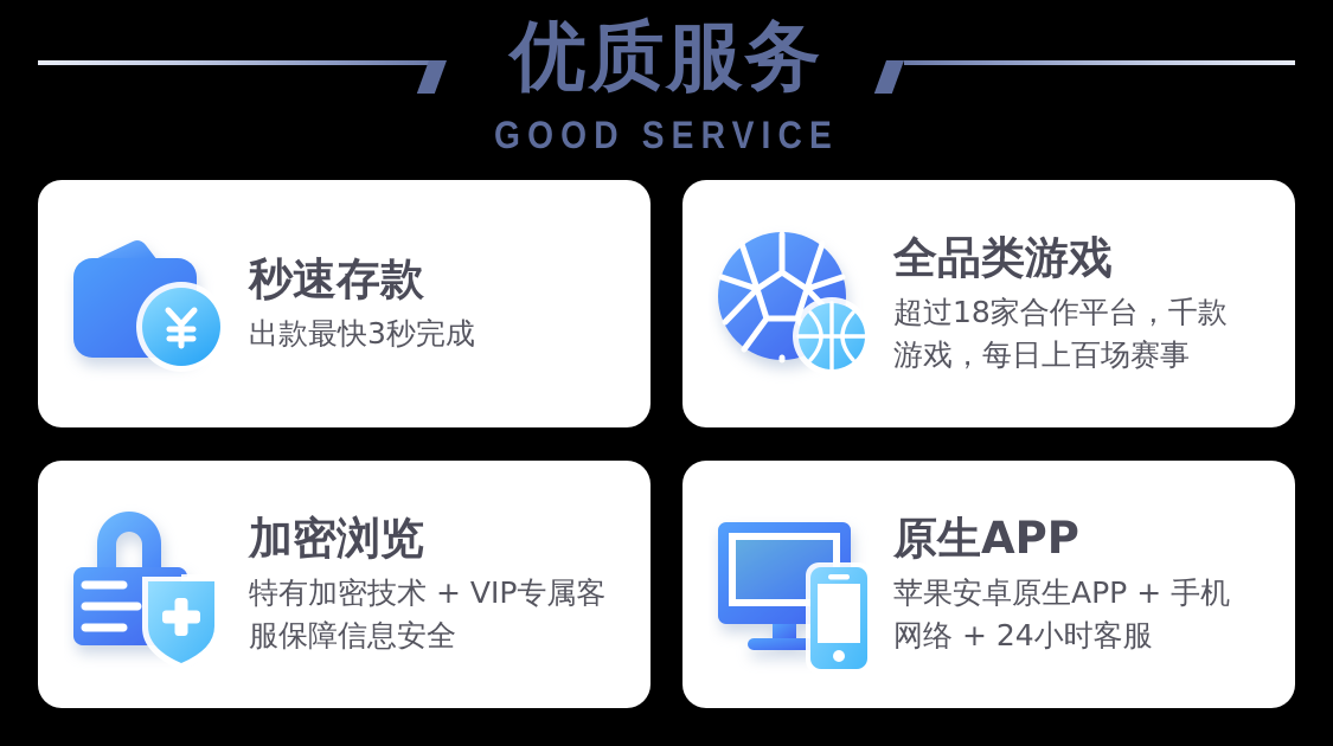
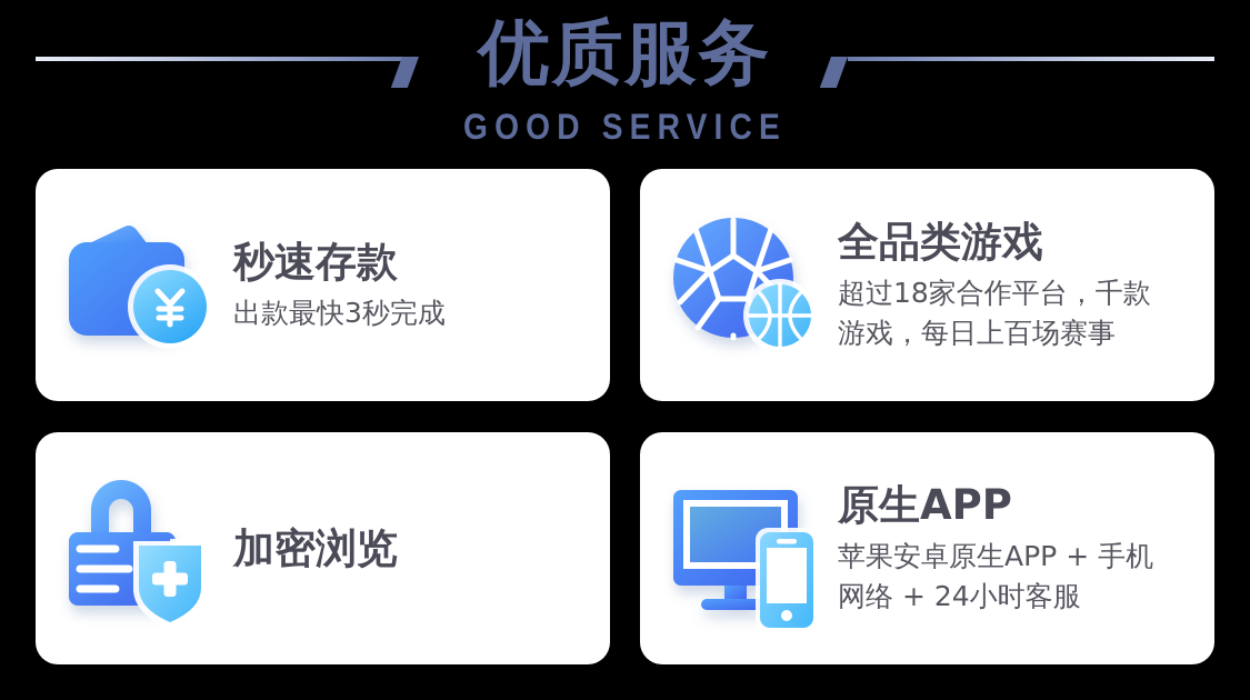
  优质服务
  GOOD SERVICE
  秒速存款
  出款最快3秒完成
  全品类游戏
  超过18家合作平台，千款
  游戏，每日上百场赛事
  加密浏览
- 特有加密技术 + VIP专属客
- 服保障信息安全
  原生APP
  苹果安卓原生APP + 手机
  网络 + 24小时客服
